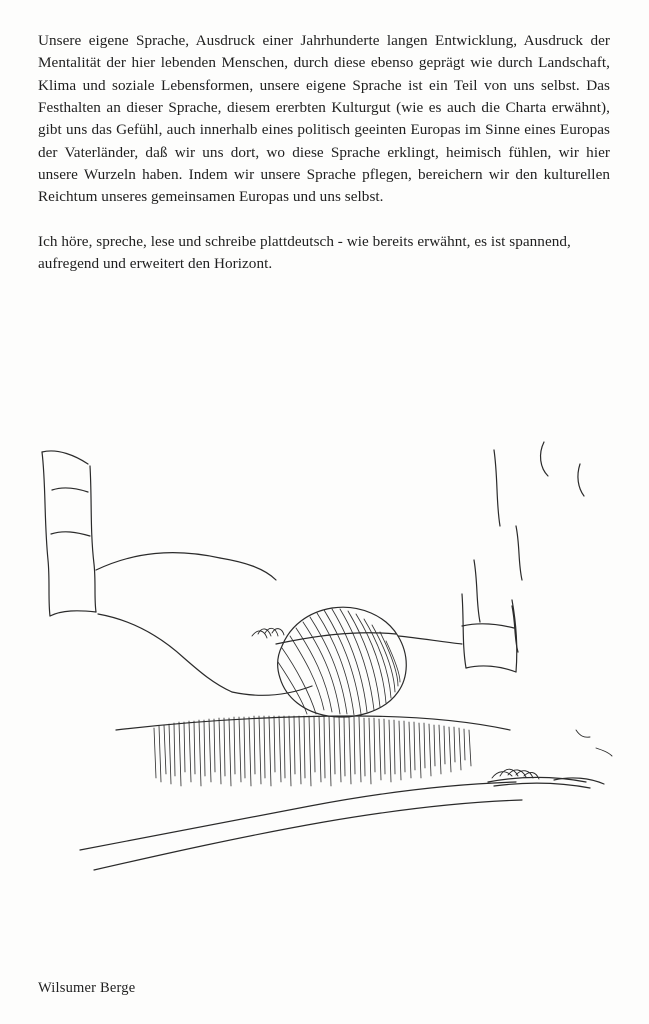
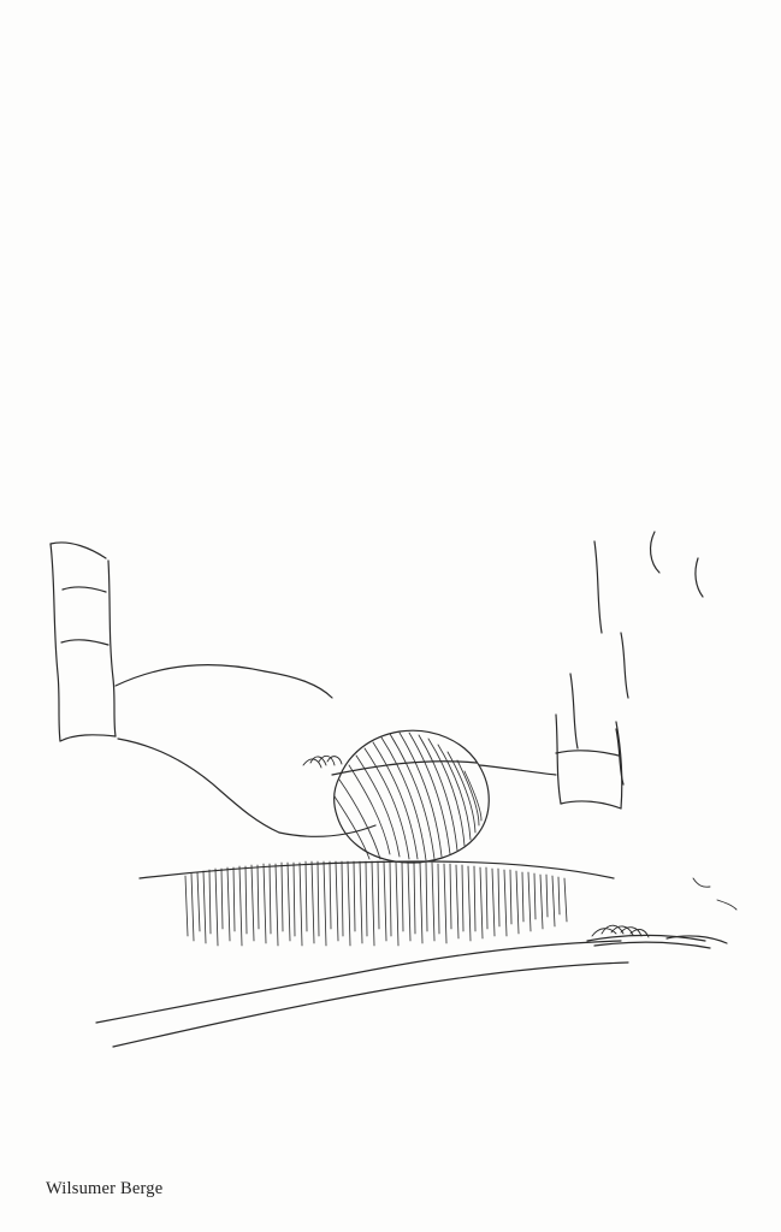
- Unsere eigene Sprache, Ausdruck einer Jahrhunderte langen Entwicklung, Ausdruck der Mentalität der hier lebenden Menschen, durch diese ebenso geprägt wie durch Landschaft, Klima und soziale Lebensformen, unsere eigene Sprache ist ein Teil von uns selbst. Das Festhalten an dieser Sprache, diesem ererbten Kulturgut (wie es auch die Charta erwähnt), gibt uns das Gefühl, auch innerhalb eines politisch geeinten Europas im Sinne eines Europas der Vaterländer, daß wir uns dort, wo diese Sprache erklingt, heimisch fühlen, wir hier unsere Wurzeln haben. Indem wir unsere Sprache pflegen, bereichern wir den kulturellen Reichtum unseres gemeinsamen Europas und uns selbst.
- Ich höre, spreche, lese und schreibe plattdeutsch - wie bereits erwähnt, es ist spannend, aufregend und erweitert den Horizont.
  Wilsumer Berge
